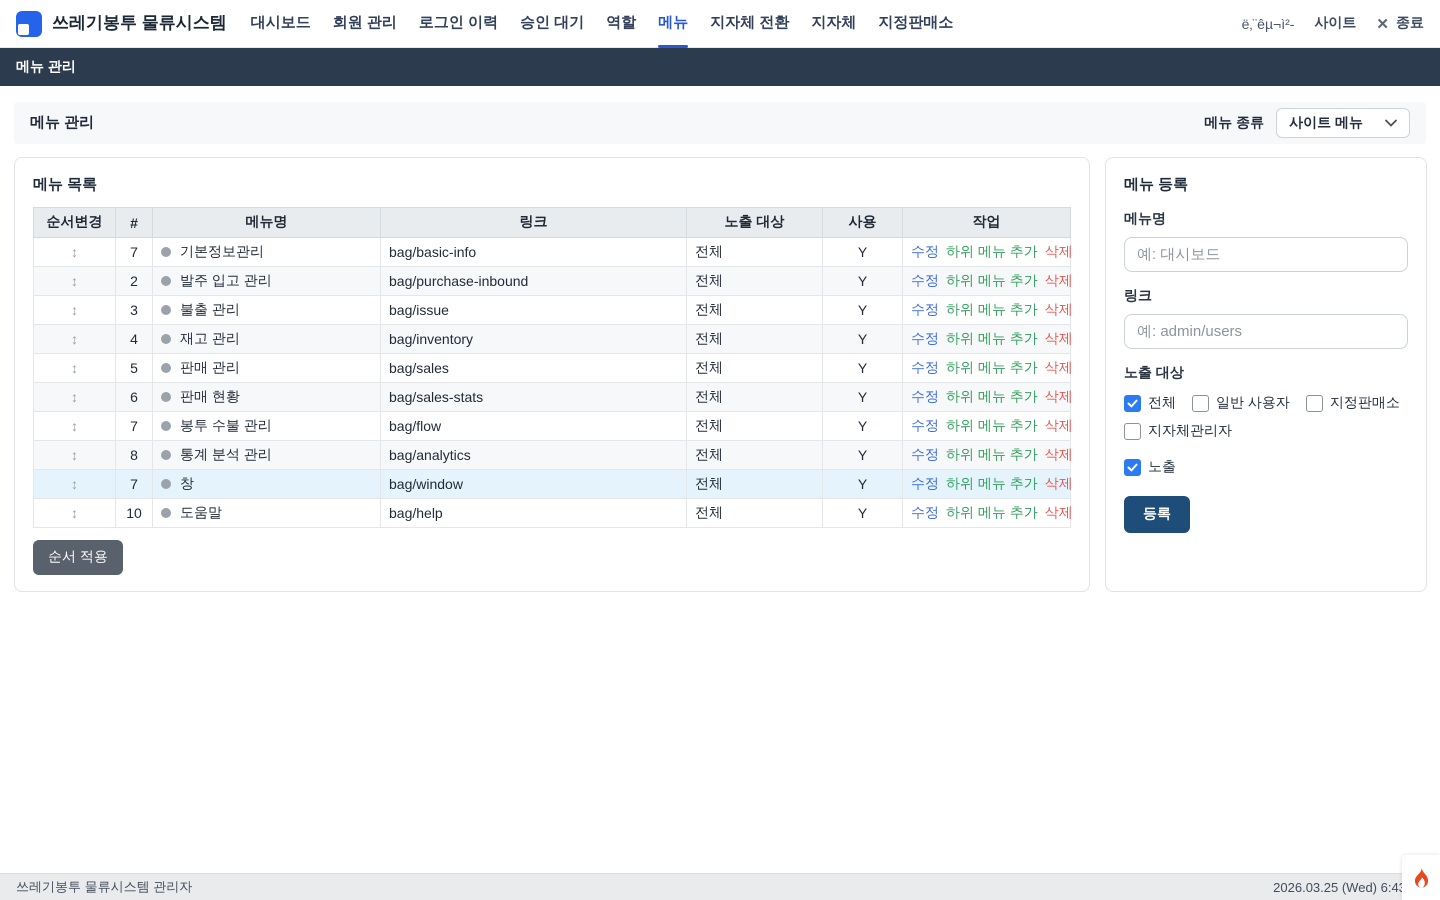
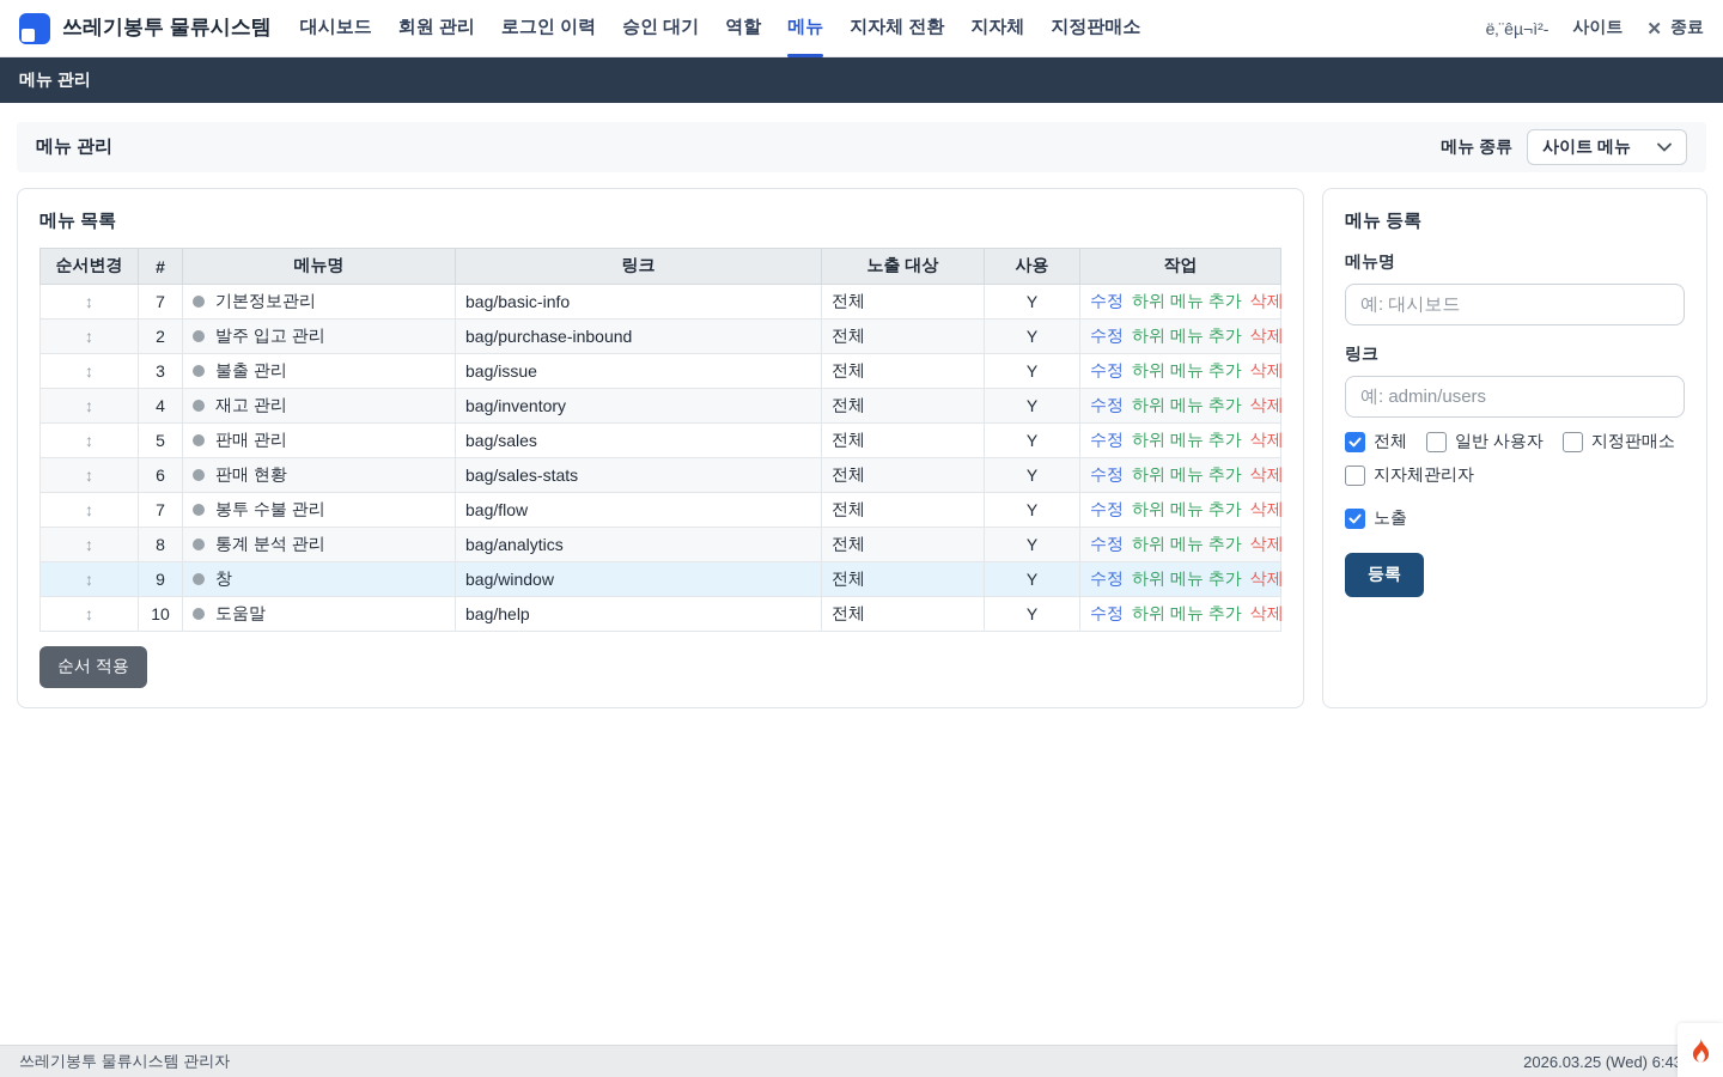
  쓰레기봉투 물류시스템
  대시보드
  회원 관리
  로그인 이력
  승인 대기
  역할
  메뉴
  지자체 전환
  지자체
  지정판매소
  ë‚¨êµ¬ì²-
  사이트
  ✕
  종료
  메뉴 관리
  메뉴 관리
  메뉴 종류
  사이트 메뉴
  메뉴 목록
  순서변경	#	메뉴명	링크	노출 대상	사용	작업
  ↕	7	기본정보관리	bag/basic-info	전체	Y	수정 하위 메뉴 추가 삭제
  ↕	2	발주 입고 관리	bag/purchase-inbound	전체	Y	수정 하위 메뉴 추가 삭제
  ↕	3	불출 관리	bag/issue	전체	Y	수정 하위 메뉴 추가 삭제
  ↕	4	재고 관리	bag/inventory	전체	Y	수정 하위 메뉴 추가 삭제
  ↕	5	판매 관리	bag/sales	전체	Y	수정 하위 메뉴 추가 삭제
  ↕	6	판매 현황	bag/sales-stats	전체	Y	수정 하위 메뉴 추가 삭제
  ↕	7	봉투 수불 관리	bag/flow	전체	Y	수정 하위 메뉴 추가 삭제
  ↕	8	통계 분석 관리	bag/analytics	전체	Y	수정 하위 메뉴 추가 삭제
- ↕	7	창	bag/window	전체	Y	수정 하위 메뉴 추가 삭제
+ ↕	9	창	bag/window	전체	Y	수정 하위 메뉴 추가 삭제
  ↕	10	도움말	bag/help	전체	Y	수정 하위 메뉴 추가 삭제
  순서 적용
  메뉴 등록
  메뉴명
  예: 대시보드
  링크
  예: admin/users
- 노출 대상
  전체
  일반 사용자
  지정판매소
  지자체관리자
  노출
  등록
  쓰레기봉투 물류시스템 관리자
  2026.03.25 (Wed) 6:4
